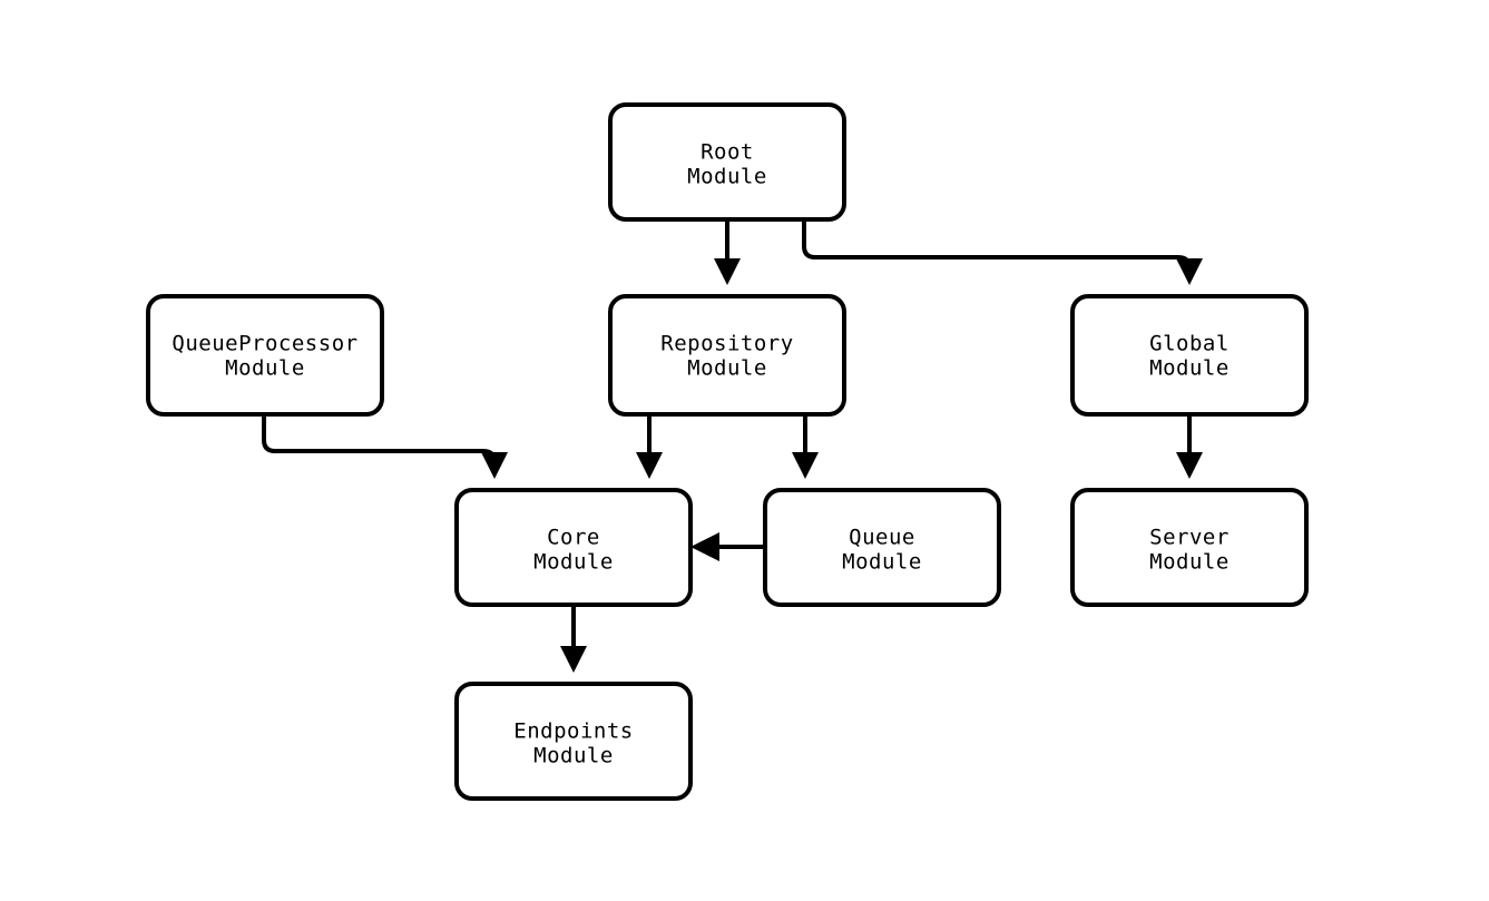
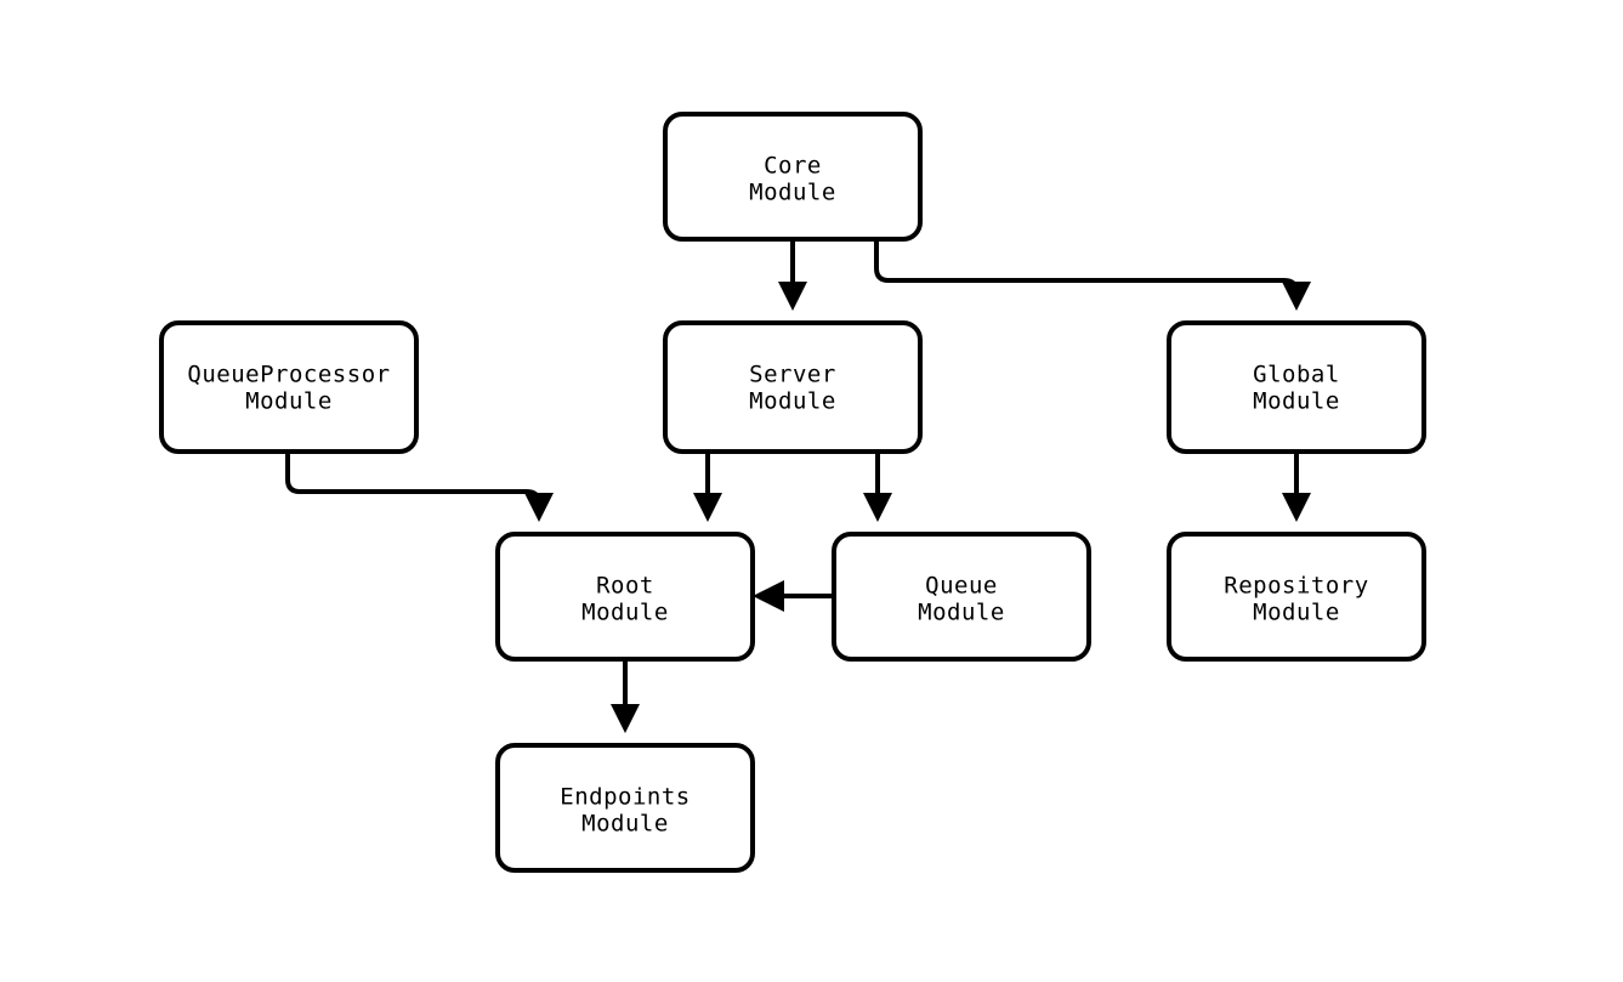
- Root
+ Core
  Module
  QueueProcessor
  Module
- Repository
+ Server
  Module
  Global
  Module
- Core
+ Root
  Module
  Queue
  Module
- Server
+ Repository
  Module
  Endpoints
  Module
